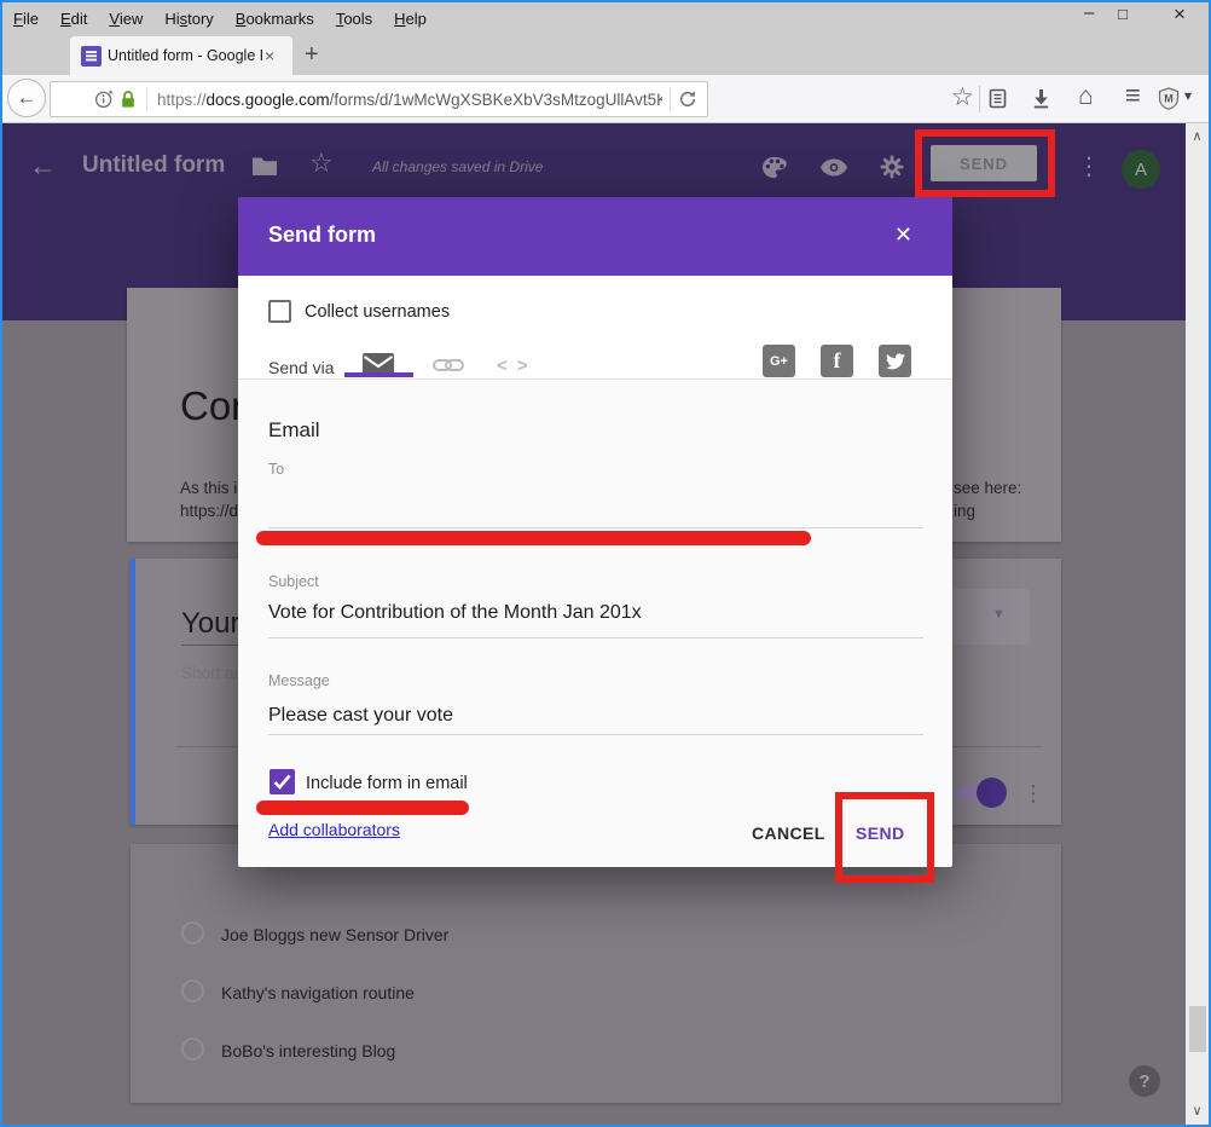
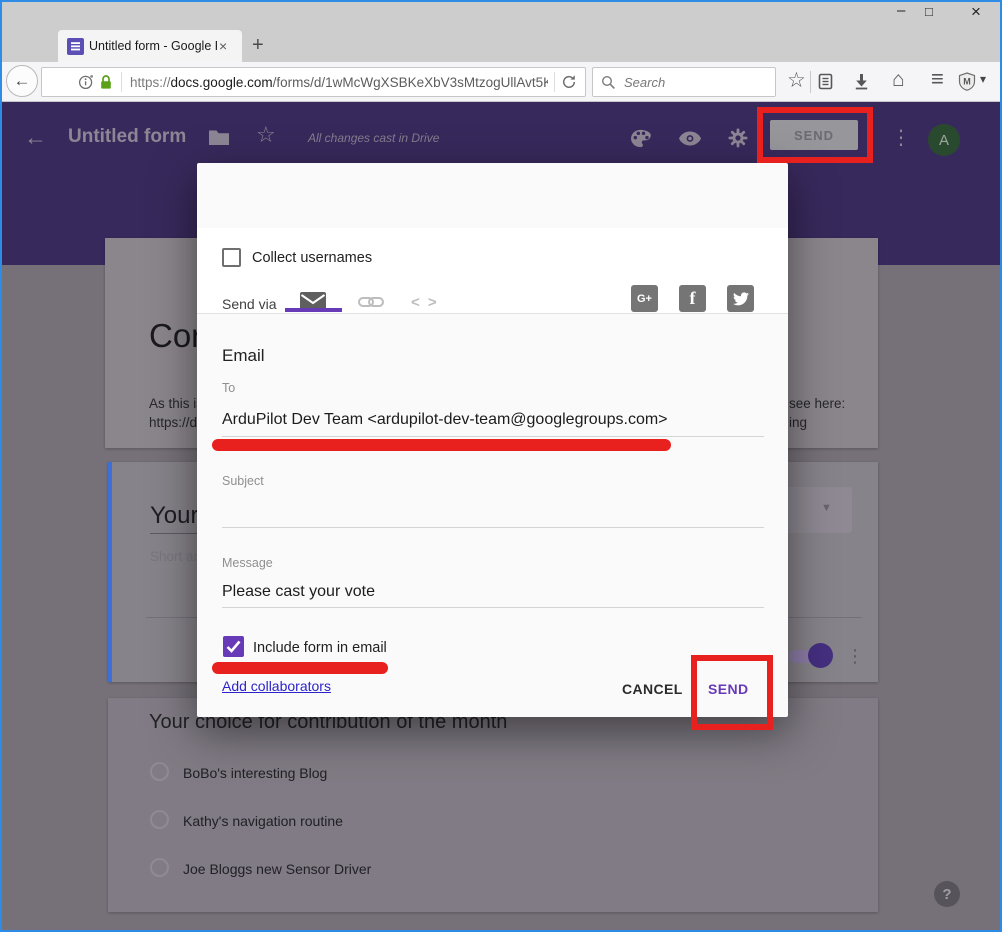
- File
- Edit
- View
- History
- Bookmarks
- Tools
- Help
  –
  □
  ×
  Untitled form - Google
  ×
  +
  ←
  https://docs.google.com/forms/d/1wMcWgXSBKeXbV3sMtzogUllAvt5K
+ Search
  ☆
  ⌂
  ≡
  M
  ▾
  ←
  Untitled form
  ☆
- All changes saved in Drive
+ All changes cast in Drive
  SEND
  ⋮
  A
  As this i
  https://d
  see here:
  ing
  Your
  Short a
  ▼
  ⋮
+ Your choice for contribution of the month
- Joe Bloggs new Sensor Driver
+ BoBo's interesting Blog
  Kathy's navigation routine
- BoBo's interesting Blog
+ Joe Bloggs new Sensor Driver
  ?
- ∧
- ∨
- Send form
- ✕
  Collect usernames
  Send via
  < >
  G+
  f
  Email
  To
+ ArduPilot Dev Team <ardupilot-dev-team@googlegroups.com>
  Subject
- Vote for Contribution of the Month Jan 201x
  Message
  Please cast your vote
  Include form in email
  Add collaborators
  CANCEL
  SEND
